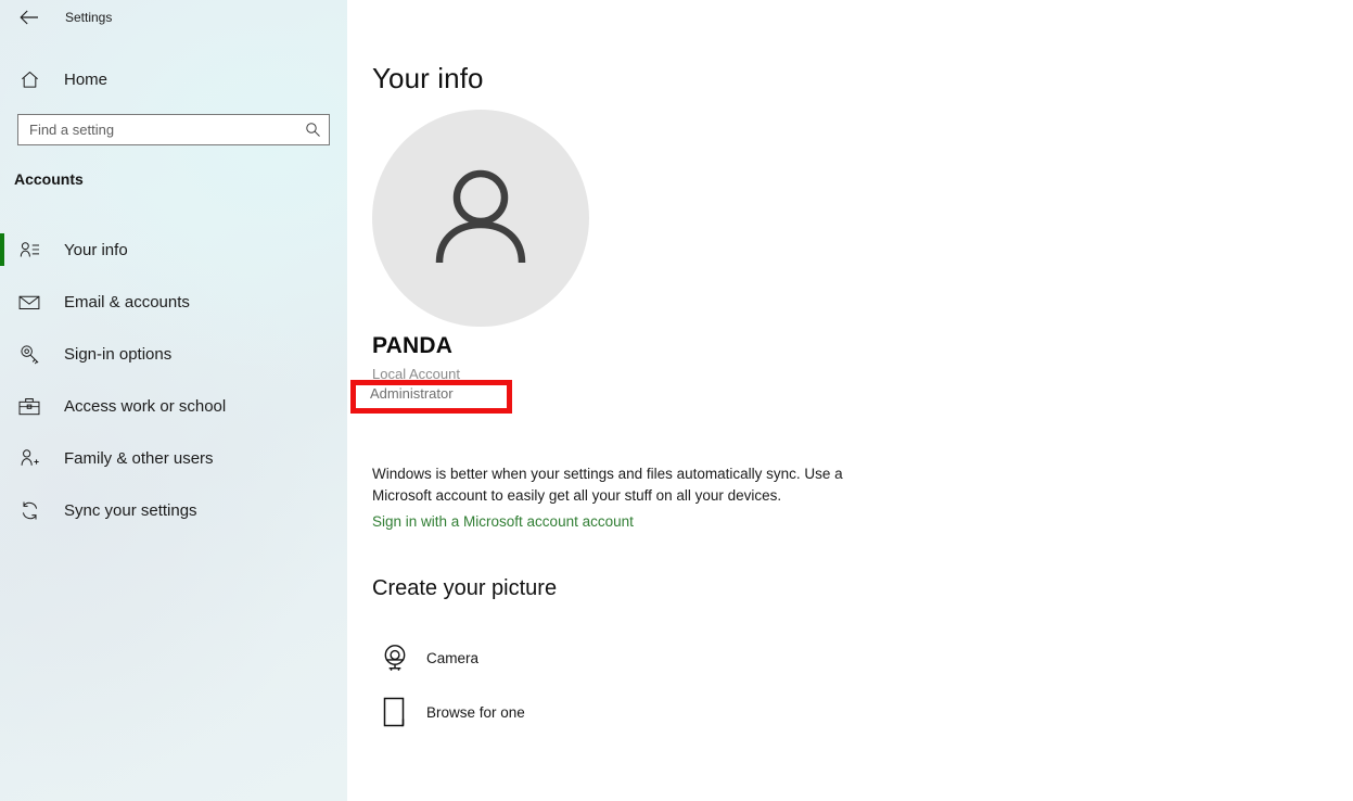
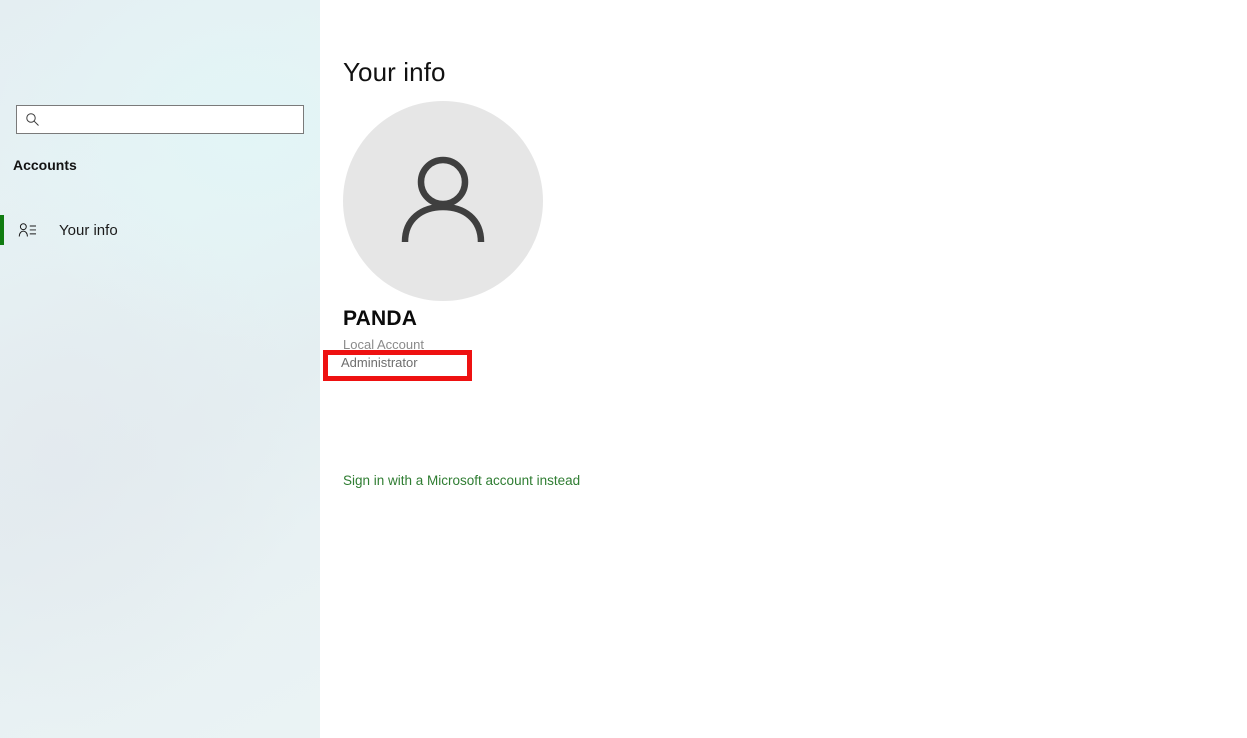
- Settings
- Home
- Find a setting
  Accounts
  Your info
- Email & accounts
- Sign-in options
- Access work or school
- Family & other users
- Sync your settings
  Your info
  PANDA
  Local Account
  Administrator
- Windows is better when your settings and files automatically sync. Use a Microsoft account to easily get all your stuff on all your devices.
- Sign in with a Microsoft account account
+ Sign in with a Microsoft account instead
- Create your picture
- Camera
- Browse for one
